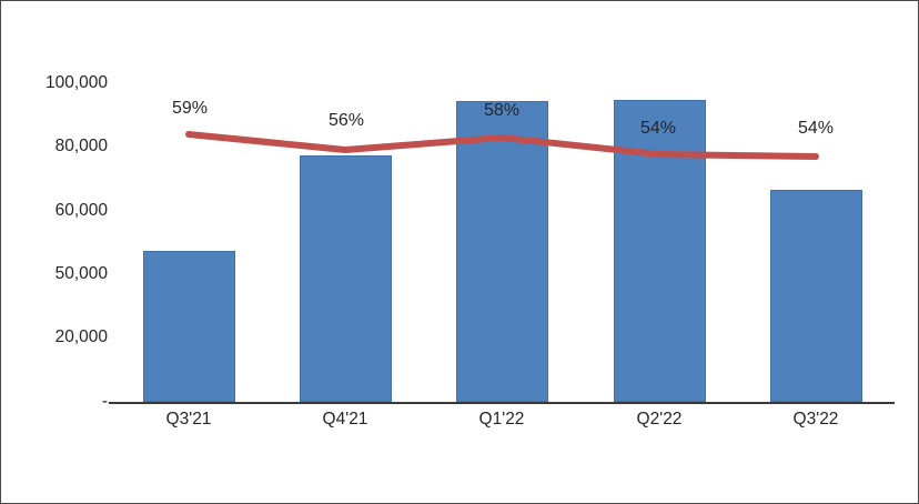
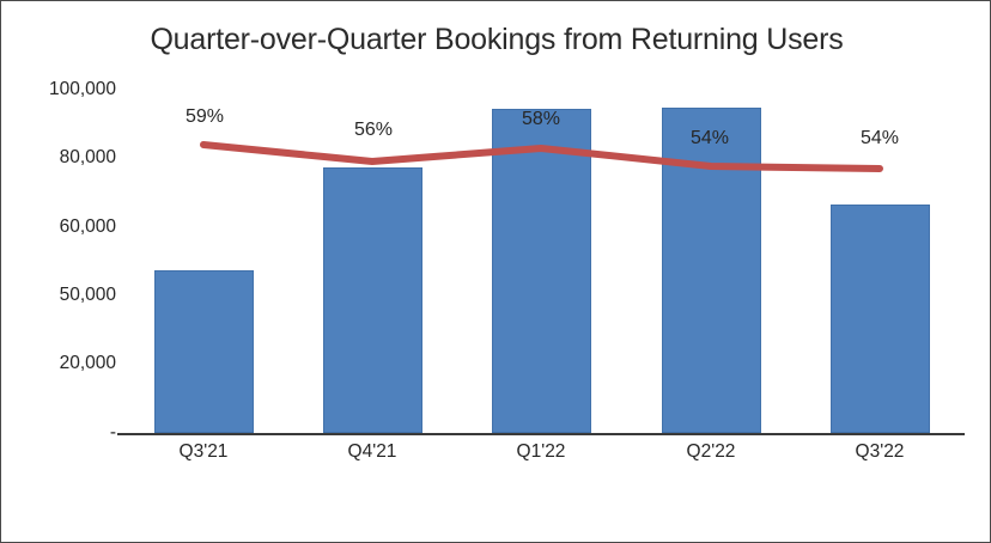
+ Quarter-over-Quarter Bookings from Returning Users
  100,000
  80,000
  60,000
  50,000
  20,000
  -
  59%
  56%
  58%
  54%
  54%
  Q3'21
  Q4'21
  Q1'22
  Q2'22
  Q3'22
